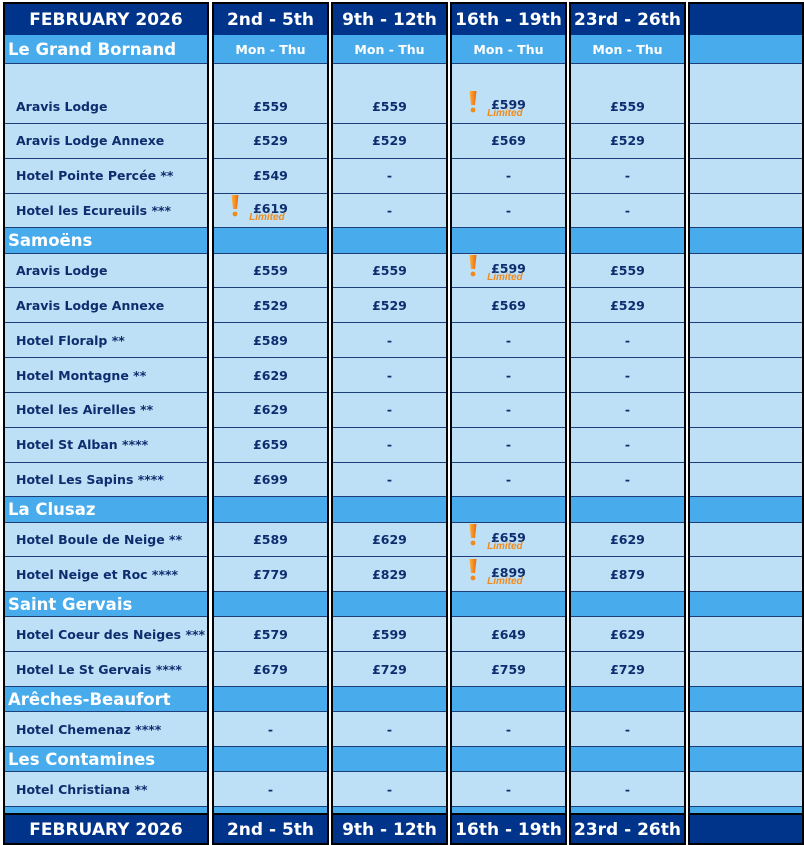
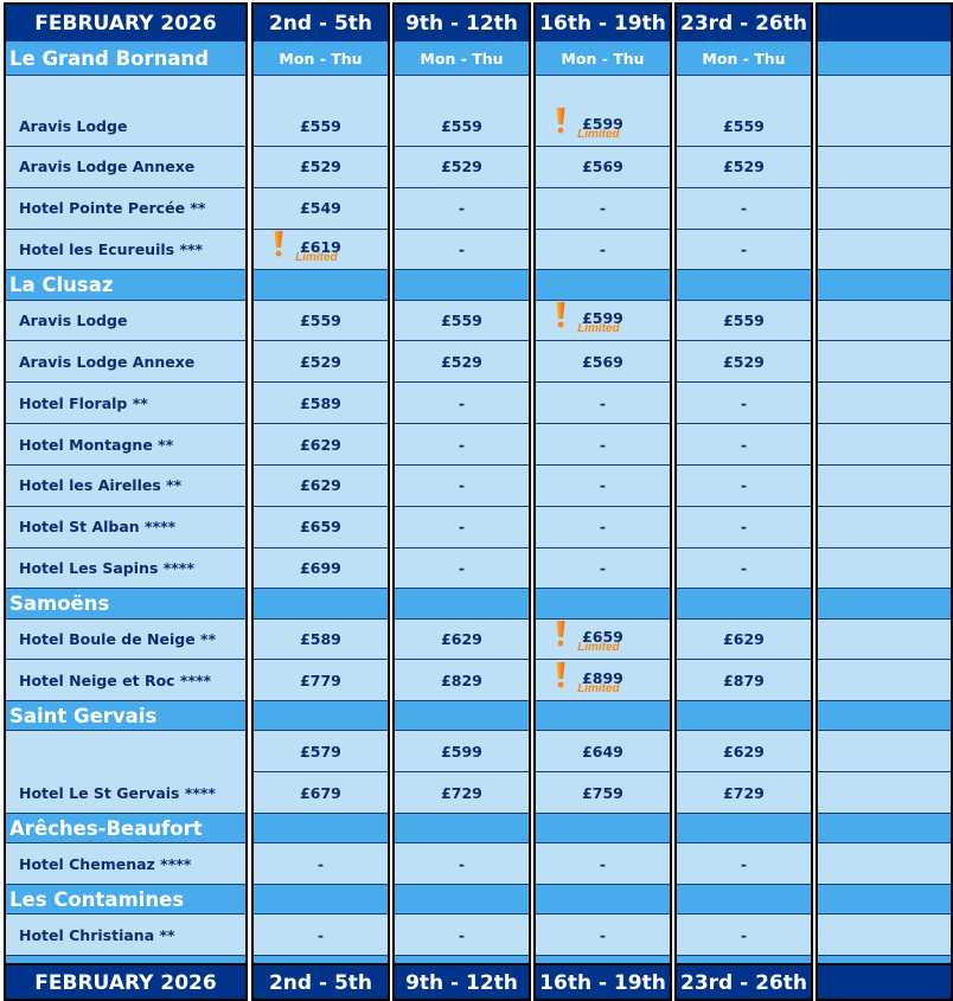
  FEBRUARY 2026
  Le Grand Bornand
  Aravis Lodge
  Aravis Lodge Annexe
  Hotel Pointe Percée **
  Hotel les Ecureuils ***
- Samoëns
+ La Clusaz
  Aravis Lodge
  Aravis Lodge Annexe
  Hotel Floralp **
  Hotel Montagne **
  Hotel les Airelles **
  Hotel St Alban ****
  Hotel Les Sapins ****
- La Clusaz
+ Samoëns
  Hotel Boule de Neige **
  Hotel Neige et Roc ****
  Saint Gervais
- Hotel Coeur des Neiges ***
  Hotel Le St Gervais ****
  Arêches-Beaufort
  Hotel Chemenaz ****
  Les Contamines
  Hotel Christiana **
  FEBRUARY 2026
  2nd - 5th
  Mon - Thu
  £559
  £529
  £549
  £619
  Limited
  £559
  £529
  £589
  £629
  £629
  £659
  £699
  £589
  £779
  £579
  £679
  -
  -
  2nd - 5th
  9th - 12th
  Mon - Thu
  £559
  £529
  -
  -
  £559
  £529
  -
  -
  -
  -
  -
  £629
  £829
  £599
  £729
  -
  -
  9th - 12th
  16th - 19th
  Mon - Thu
  £599
  Limited
  £569
  -
  -
  £599
  Limited
  £569
  -
  -
  -
  -
  -
  £659
  Limited
  £899
  Limited
  £649
  £759
  -
  -
  16th - 19th
  23rd - 26th
  Mon - Thu
  £559
  £529
  -
  -
  £559
  £529
  -
  -
  -
  -
  -
  £629
  £879
  £629
  £729
  -
  -
  23rd - 26th
